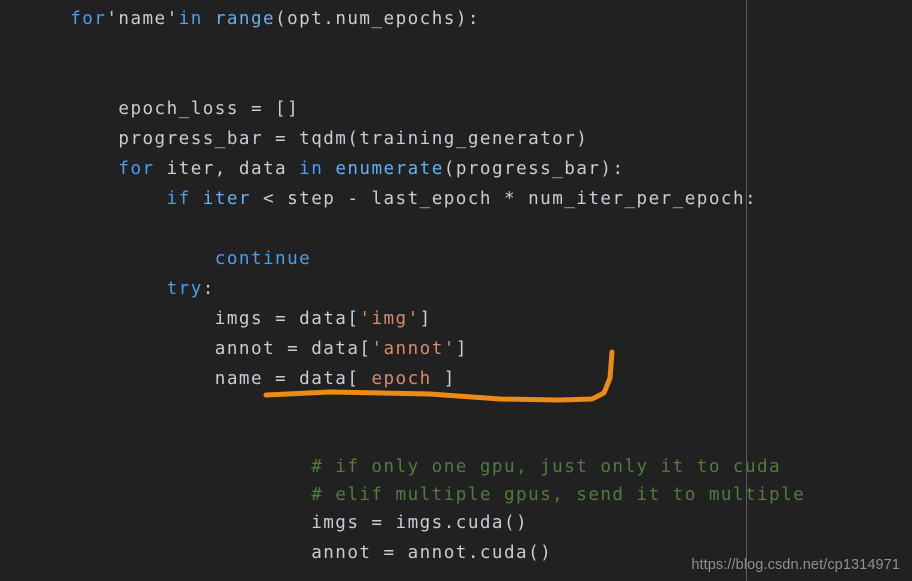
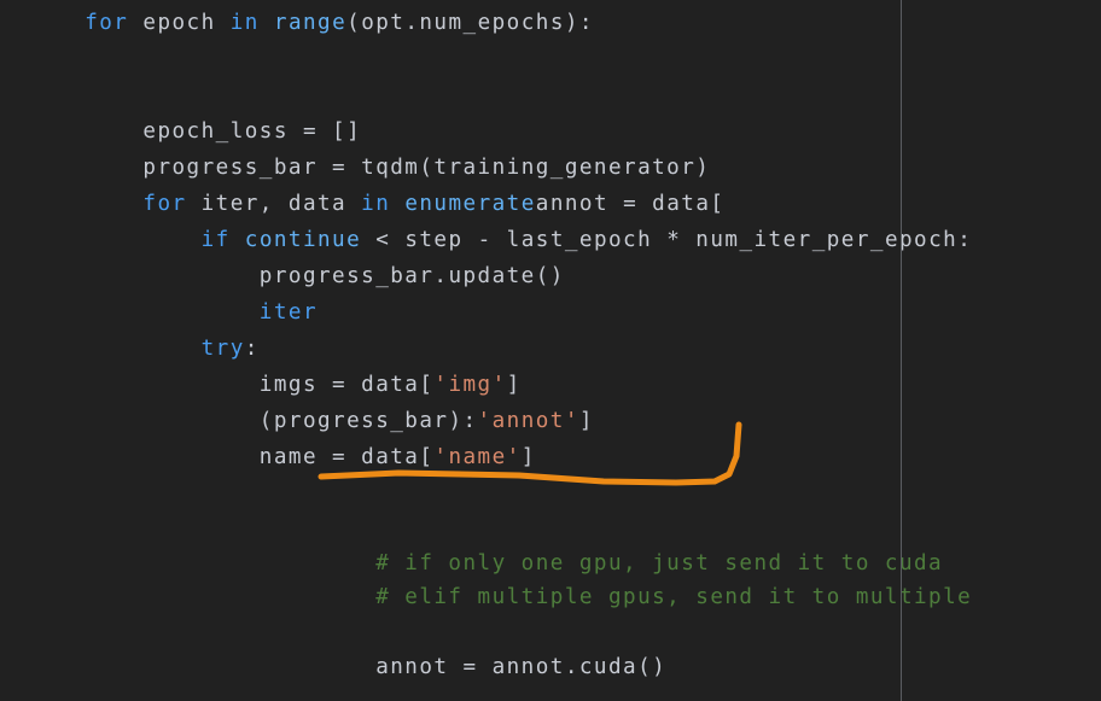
- for'name'in range(opt.num_epochs):
+ for epoch in range(opt.num_epochs):
  epoch_loss = []
  progress_bar = tqdm(training_generator)
- for iter, data in enumerate(progress_bar):
+ for iter, data in enumerateannot = data[
- if iter < step - last_epoch * num_iter_per_epoch:
+ if continue < step - last_epoch * num_iter_per_epoch:
+ progress_bar.update()
- continue
+ iter
  try:
  imgs = data['img']
- annot = data['annot']
+ (progress_bar):'annot']
- name = data[ epoch ]
+ name = data['name']
- # if only one gpu, just only it to cuda
+ # if only one gpu, just send it to cuda
  # elif multiple gpus, send it to multiple
- imgs = imgs.cuda()
  annot = annot.cuda()
- https://blog.csdn.net/cp1314971
